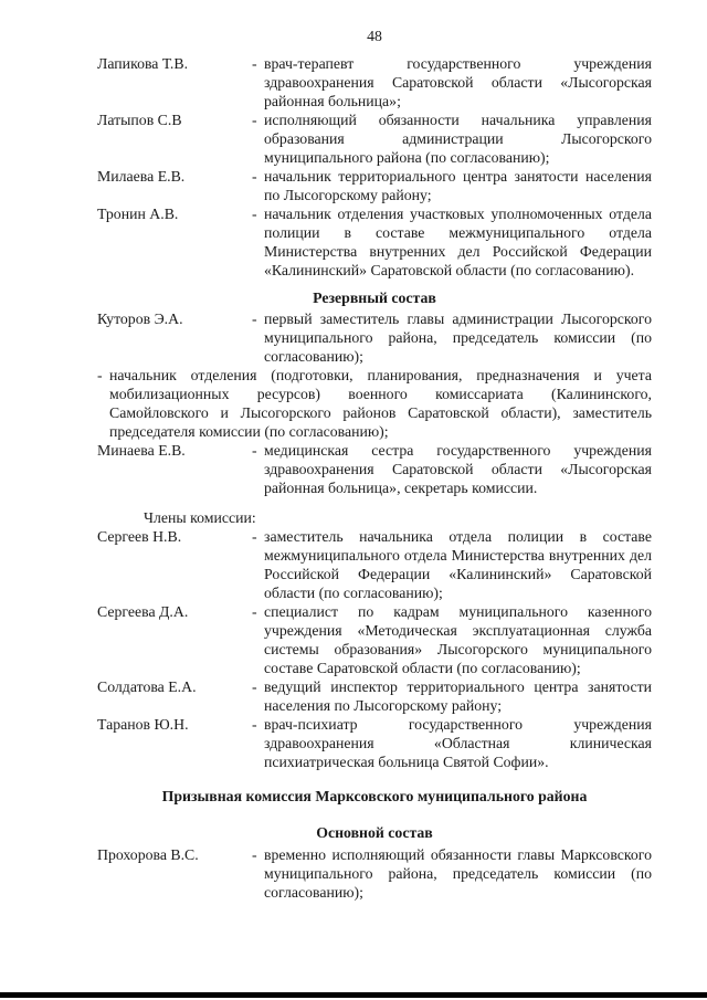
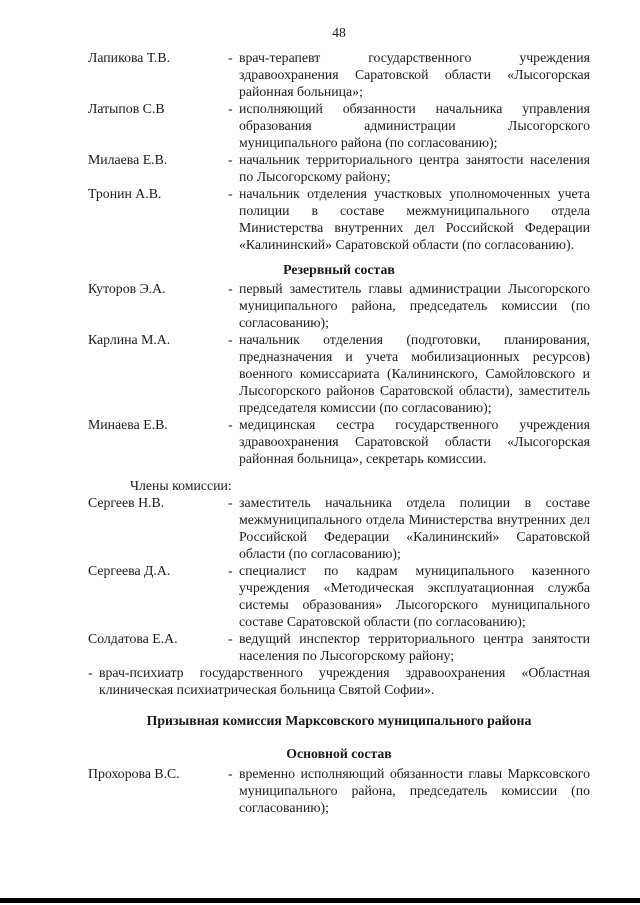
  48
  Лапикова Т.В.
  -
  врач-терапевт государственного учреждения здравоохранения Саратовской области «Лысогорская районная больница»;
  Латыпов С.В
  -
  исполняющий обязанности начальника управления образования администрации Лысогорского муниципального района (по согласованию);
  Милаева Е.В.
  -
  начальник территориального центра занятости населения по Лысогорскому району;
  Тронин А.В.
  -
- начальник отделения участковых уполномоченных отдела полиции в составе межмуниципального отдела Министерства внутренних дел Российской Федерации «Калининский» Саратовской области (по согласованию).
+ начальник отделения участковых уполномоченных учета полиции в составе межмуниципального отдела Министерства внутренних дел Российской Федерации «Калининский» Саратовской области (по согласованию).
  Резервный состав
  Куторов Э.А.
  -
  первый заместитель главы администрации Лысогорского муниципального района, председатель комиссии (по согласованию);
+ Карлина М.А.
  -
  начальник отделения (подготовки, планирования, предназначения и учета мобилизационных ресурсов) военного комиссариата (Калининского, Самойловского и Лысогорского районов Саратовской области), заместитель председателя комиссии (по согласованию);
  Минаева Е.В.
  -
  медицинская сестра государственного учреждения здравоохранения Саратовской области «Лысогорская районная больница», секретарь комиссии.
  Члены комиссии:
  Сергеев Н.В.
  -
  заместитель начальника отдела полиции в составе межмуниципального отдела Министерства внутренних дел Российской Федерации «Калининский» Саратовской области (по согласованию);
  Сергеева Д.А.
  -
  специалист по кадрам муниципального казенного учреждения «Методическая эксплуатационная служба системы образования» Лысогорского муниципального составе Саратовской области (по согласованию);
  Солдатова Е.А.
  -
  ведущий инспектор территориального центра занятости населения по Лысогорскому району;
- Таранов Ю.Н.
  -
  врач-психиатр государственного учреждения здравоохранения «Областная клиническая психиатрическая больница Святой Софии».
  Призывная комиссия Марксовского муниципального района
  Основной состав
  Прохорова В.С.
  -
  временно исполняющий обязанности главы Марксовского муниципального района, председатель комиссии (по согласованию);
